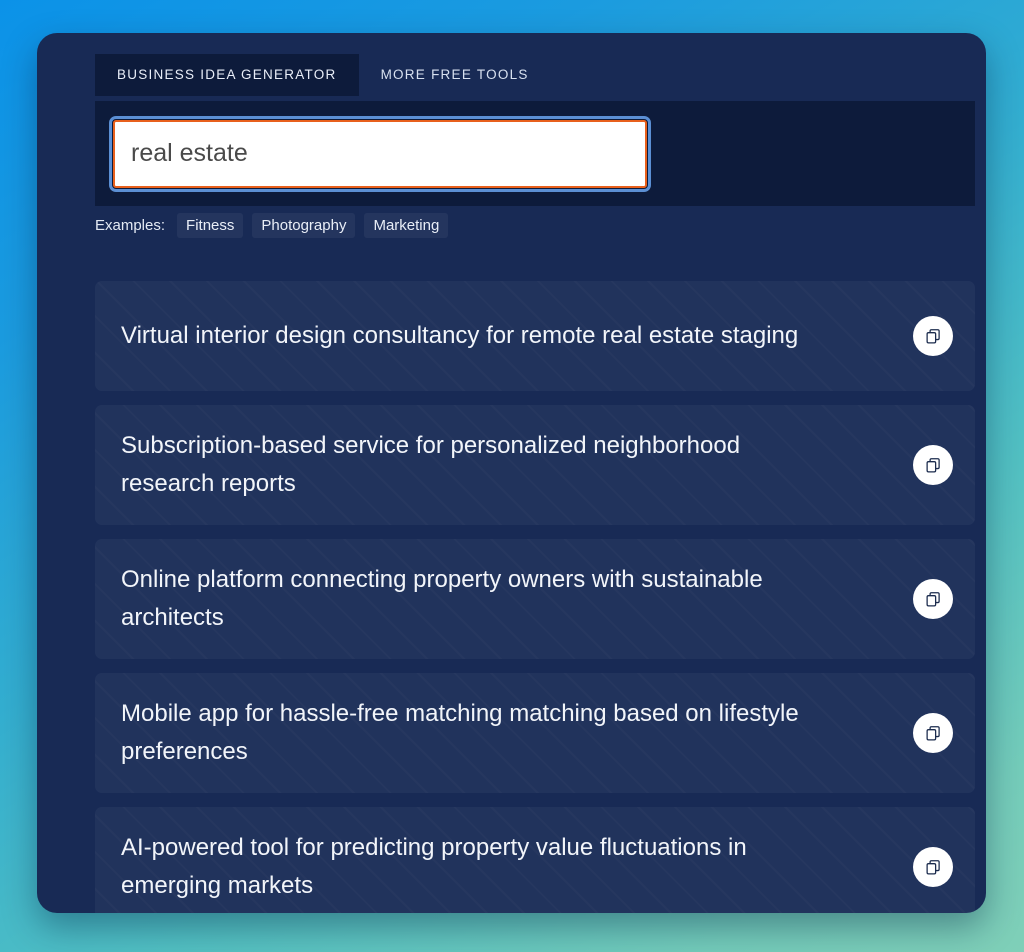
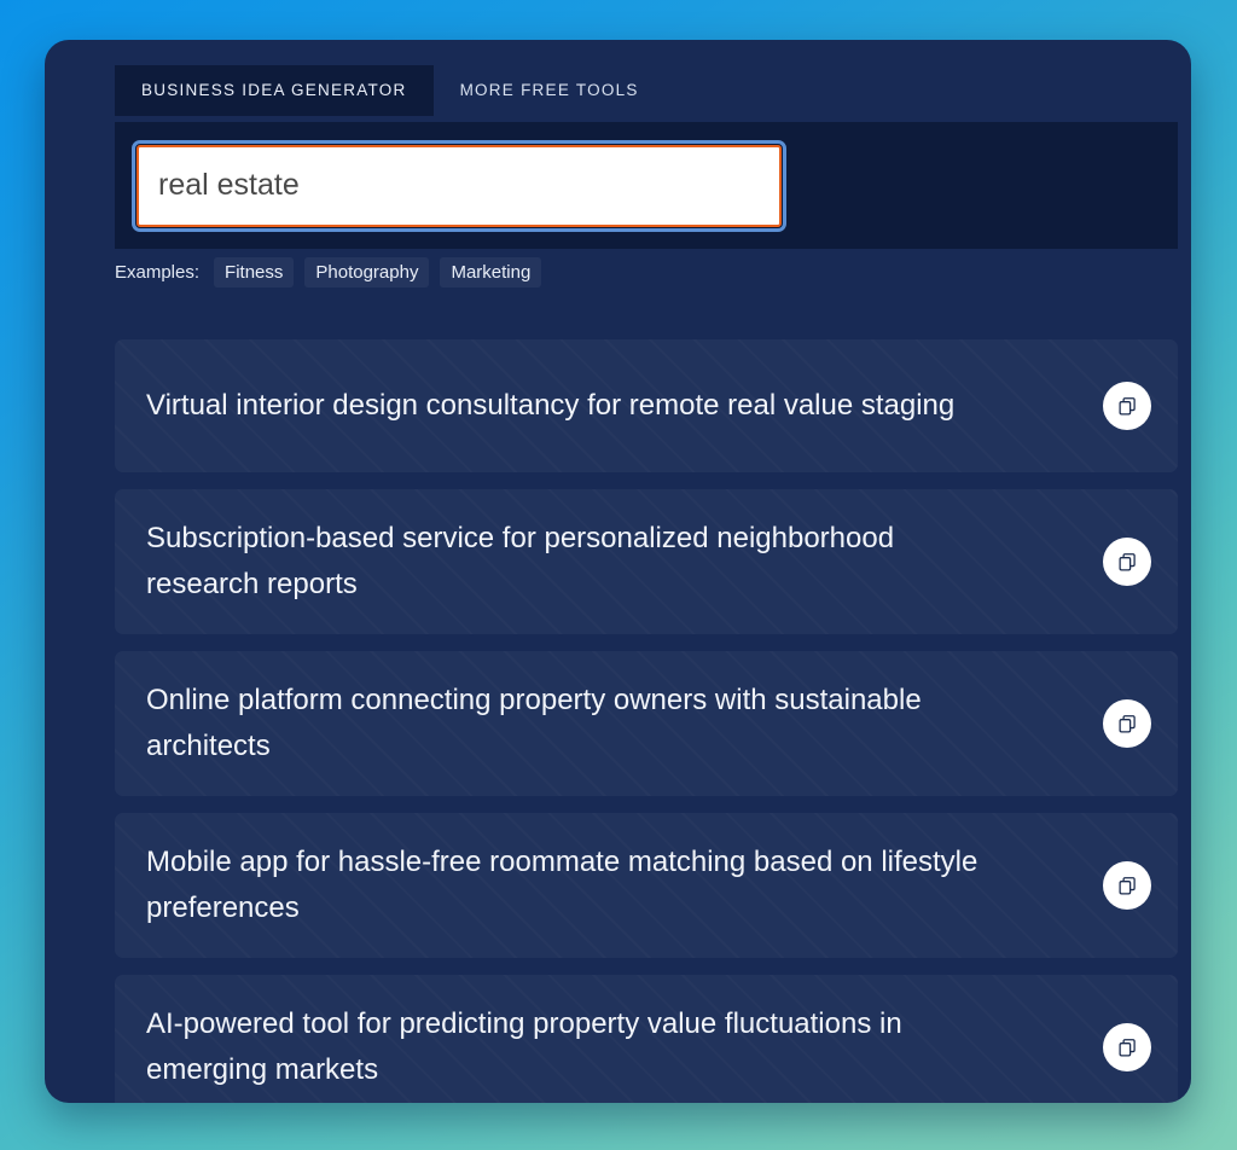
  BUSINESS IDEA GENERATOR
  MORE FREE TOOLS
  real estate
  Examples:
  Fitness
  Photography
  Marketing
- Virtual interior design consultancy for remote real estate staging
+ Virtual interior design consultancy for remote real value staging
  Subscription-based service for personalized neighborhood research reports
  Online platform connecting property owners with sustainable architects
- Mobile app for hassle-free matching matching based on lifestyle preferences
+ Mobile app for hassle-free roommate matching based on lifestyle preferences
  AI-powered tool for predicting property value fluctuations in emerging markets
